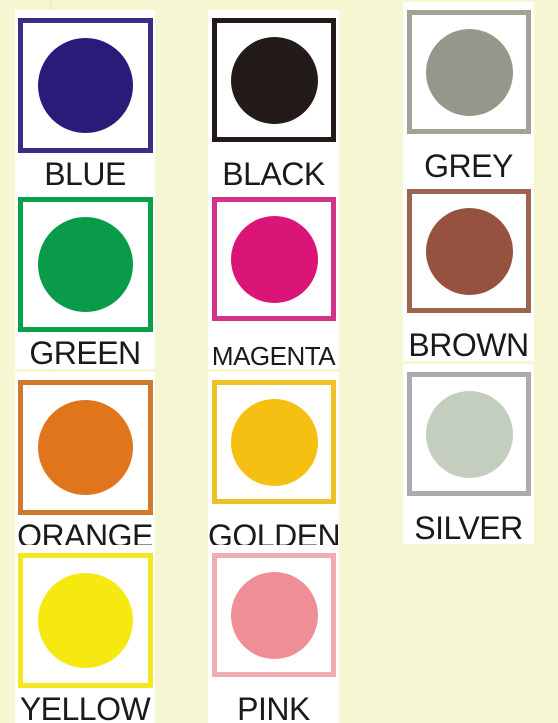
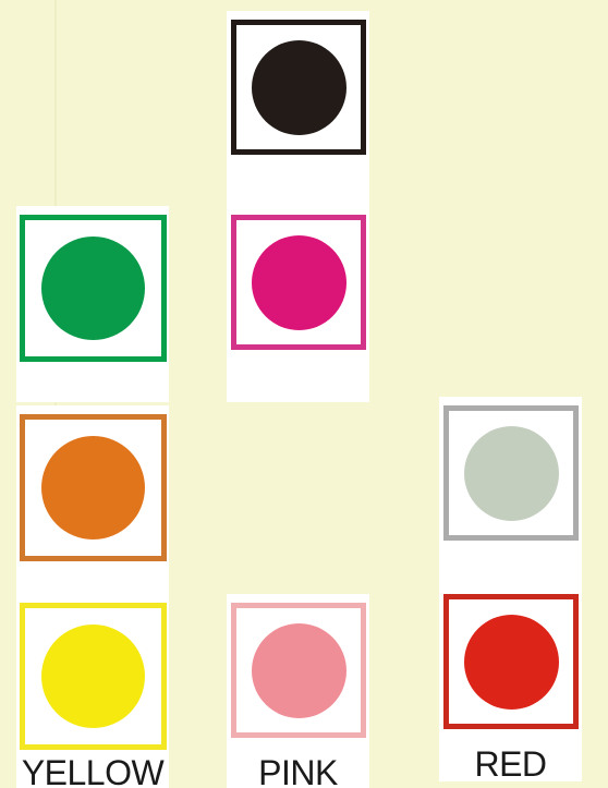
- BLUE
- BLACK
- GREY
- GREEN
- MAGENTA
- BROWN
- ORANGE
- GOLDEN
- SILVER
  YELLOW
  PINK
+ RED
